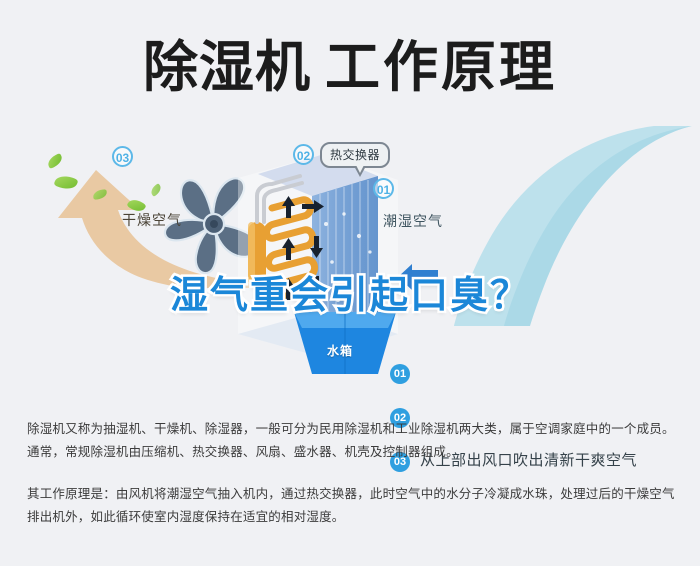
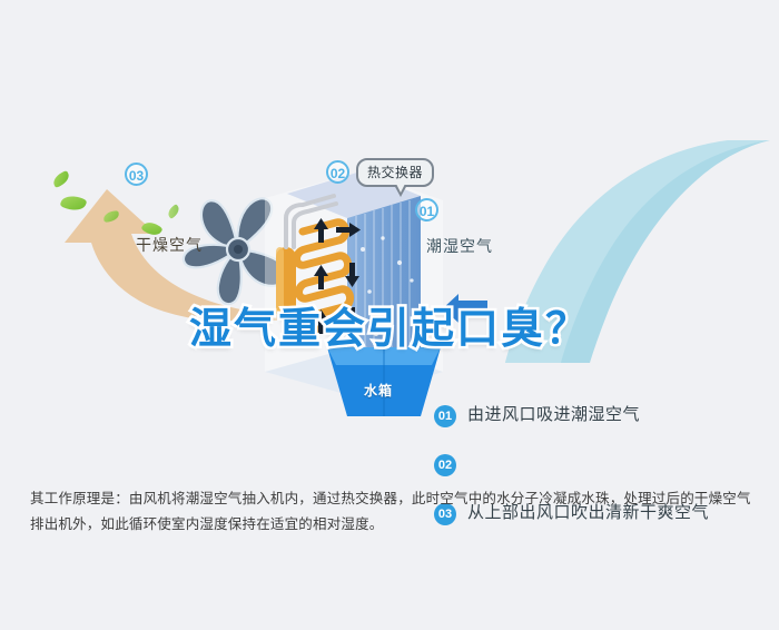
- 除湿机 工作原理
  水箱
  03
  02
  01
  干燥空气
  潮湿空气
  热交换器
  01
+ 由进风口吸进潮湿空气
  02
  03
  从上部出风口吹出清新干爽空气
  湿气重会引起口臭？
- 除湿机又称为抽湿机、干燥机、除湿器，一般可分为民用除湿机和工业除湿机两大类，属于空调家庭中的一个成员。通常，常规除湿机由压缩机、热交换器、风扇、盛水器、机壳及控制器组成。
  其工作原理是：由风机将潮湿空气抽入机内，通过热交换器，此时空气中的水分子冷凝成水珠，处理过后的干燥空气排出机外，如此循环使室内湿度保持在适宜的相对湿度。
